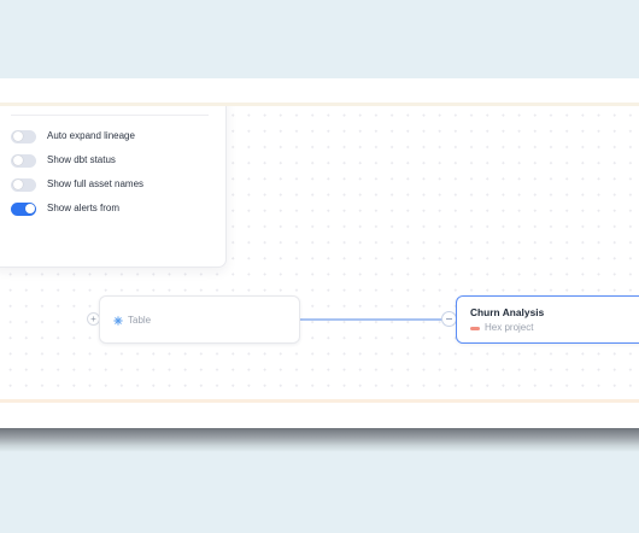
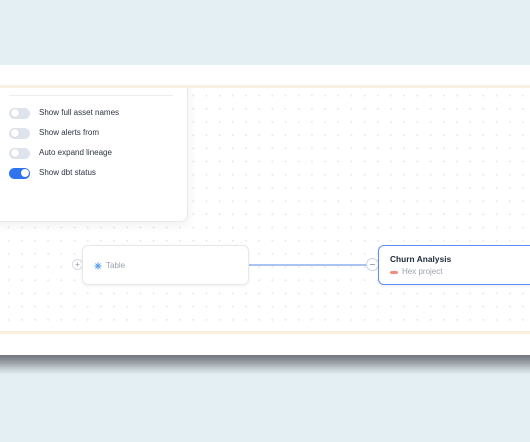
  +
  Table
  Churn Analysis
  Hex project
- Auto expand lineage
+ Show full asset names
- Show dbt status
+ Show alerts from
- Show full asset names
+ Auto expand lineage
- Show alerts from
+ Show dbt status
